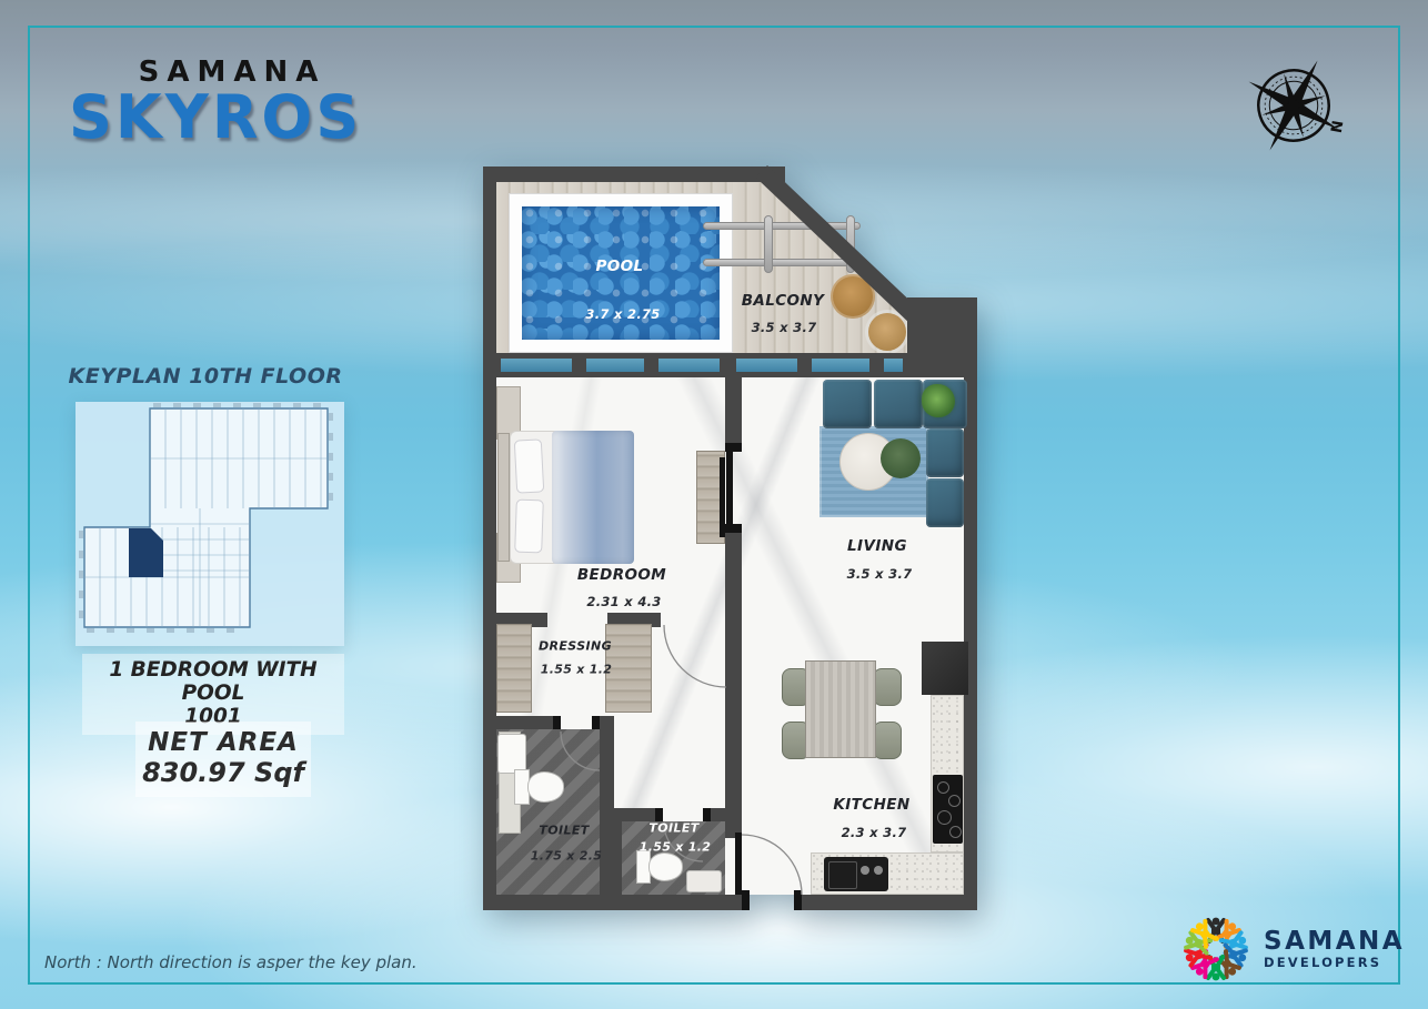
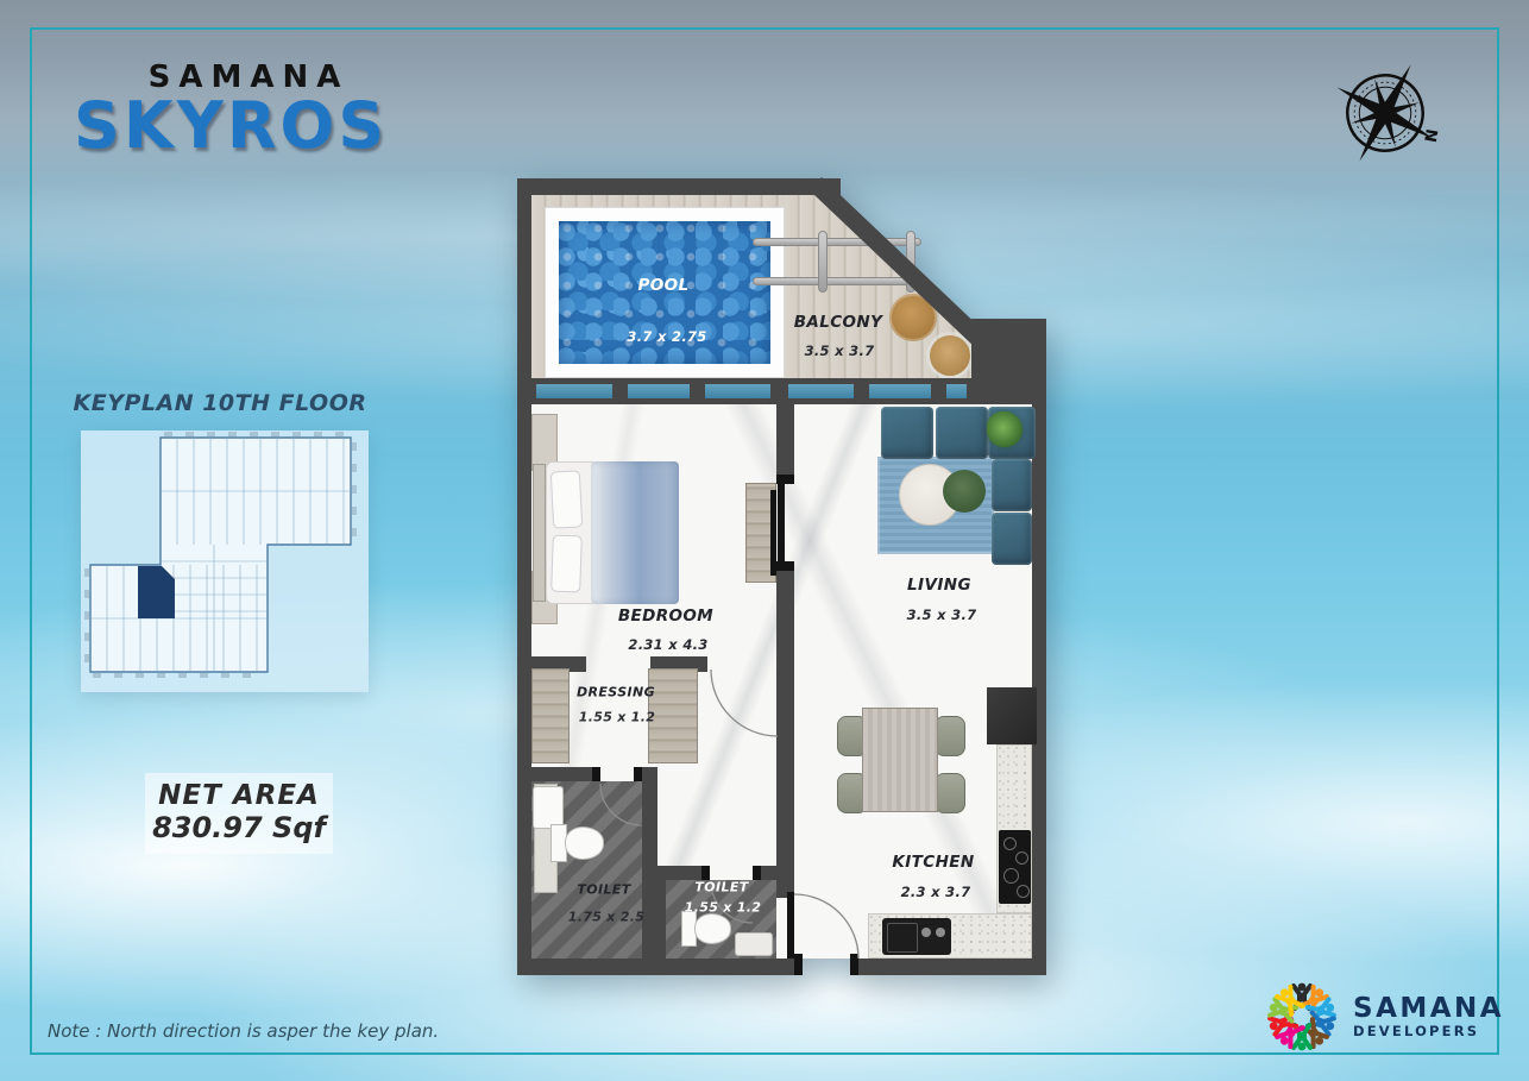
  SAMANA
  SKYROS
  KEYPLAN 10TH FLOOR
- 1 BEDROOM WITH POOL
- 1001
  NET AREA
  830.97 Sqf
- North : North direction is asper the key plan.
+ Note : North direction is asper the key plan.
  SAMANA
  DEVELOPERS
  POOL
  3.7 x 2.75
  BALCONY
  3.5 x 3.7
  BEDROOM
  2.31 x 4.3
  LIVING
  3.5 x 3.7
  DRESSING
  1.55 x 1.2
  TOILET
  1.75 x 2.5
  TOILET
  1.55 x 1.2
  KITCHEN
  2.3 x 3.7
